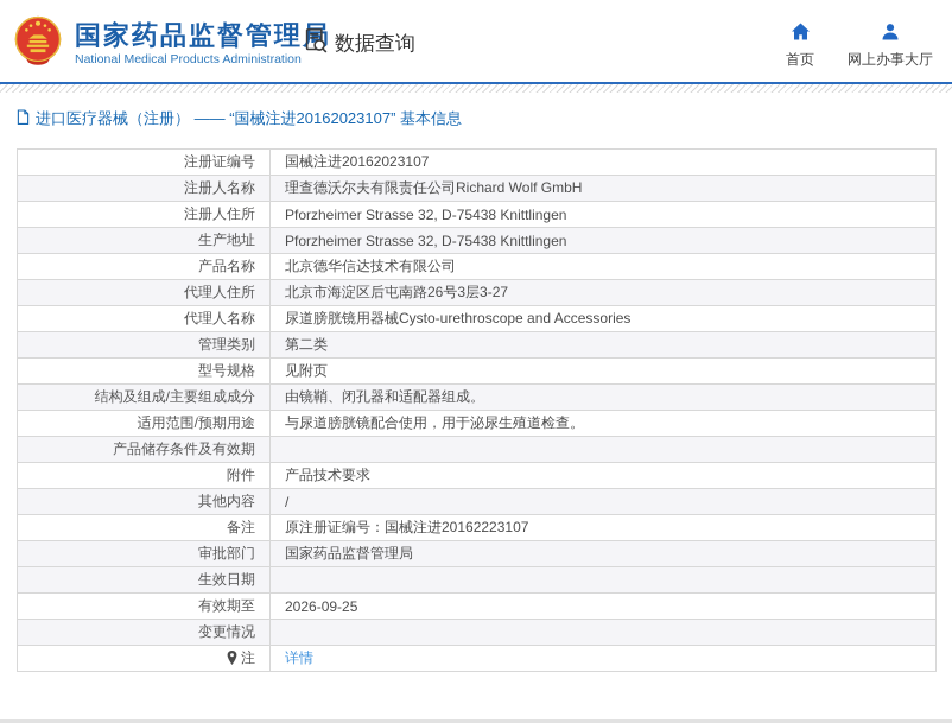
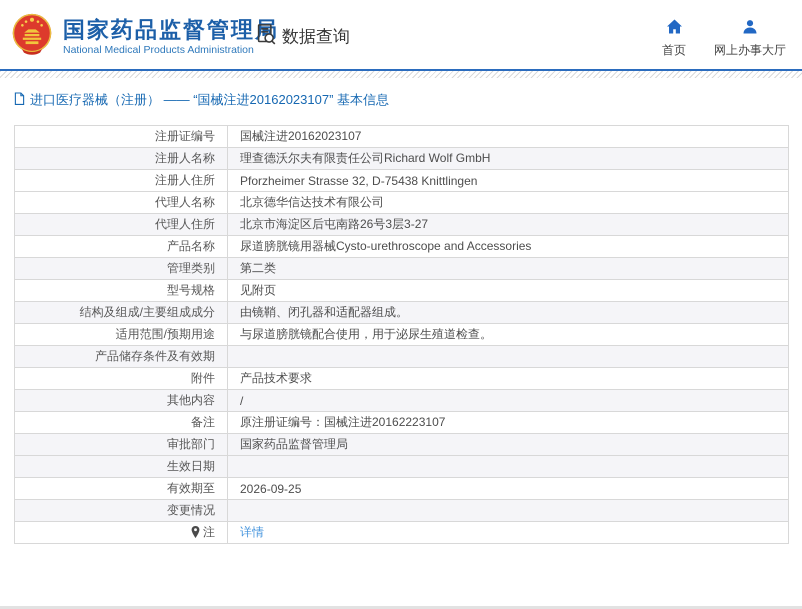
  国家药品监督管理
  National Medical Products Administration
  数据查询
  首页
  网上办事大厅
  进口医疗器械（注册） —— “国械注进20162023107” 基本信息
  注册证编号	国械注进20162023107
  注册人名称	理查德沃尔夫有限责任公司Richard Wolf GmbH
  注册人住所	Pforzheimer Strasse 32, D-75438 Knittlingen
- 生产地址	Pforzheimer Strasse 32, D-75438 Knittlingen
- 产品名称	北京德华信达技术有限公司
+ 代理人名称	北京德华信达技术有限公司
  代理人住所	北京市海淀区后屯南路26号3层3-27
- 代理人名称	尿道膀胱镜用器械Cysto-urethroscope and Accessories
+ 产品名称	尿道膀胱镜用器械Cysto-urethroscope and Accessories
  管理类别	第二类
  型号规格	见附页
  结构及组成/主要组成成分	由镜鞘、闭孔器和适配器组成。
  适用范围/预期用途	与尿道膀胱镜配合使用，用于泌尿生殖道检查。
  产品储存条件及有效期
  附件	产品技术要求
  其他内容	/
  备注	原注册证编号：国械注进20162223107
  审批部门	国家药品监督管理局
  生效日期
  有效期至	2026-09-25
  变更情况
  注	详情
